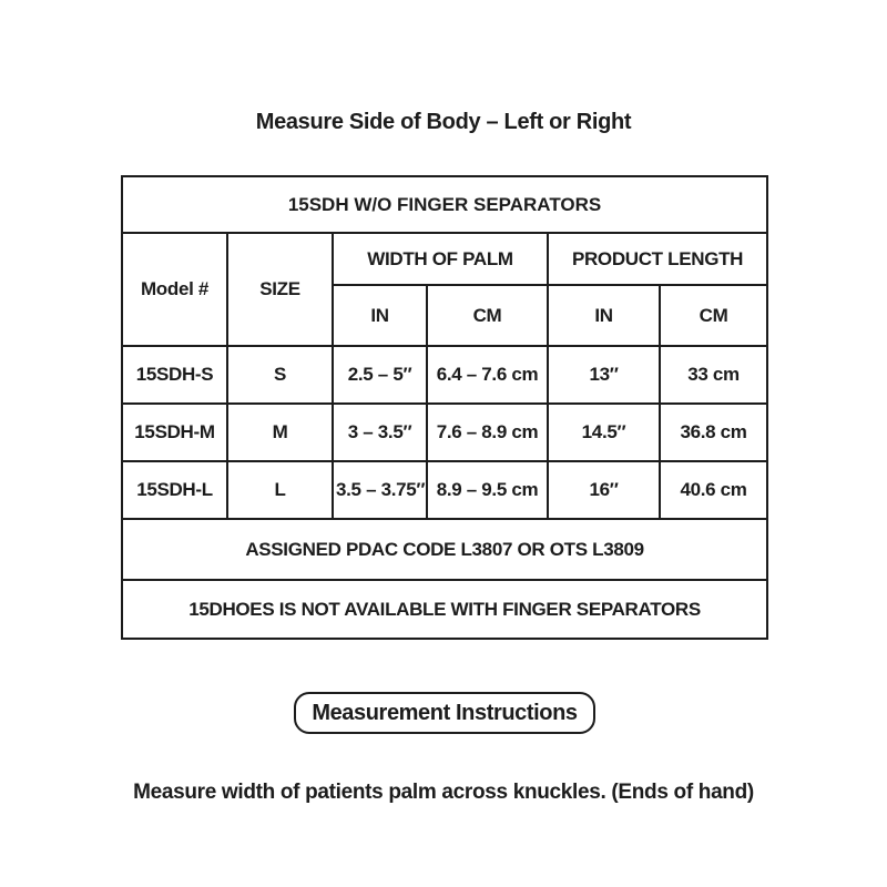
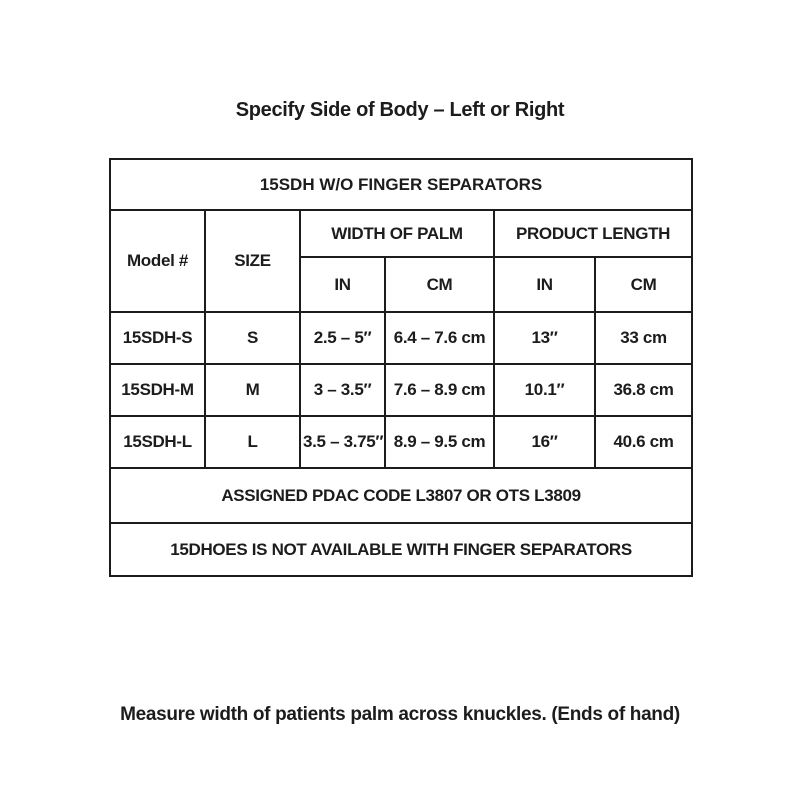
- Measure Side of Body – Left or Right
+ Specify Side of Body – Left or Right
  15SDH W/O FINGER SEPARATORS
  Model #	SIZE	WIDTH OF PALM	PRODUCT LENGTH
  IN	CM	IN	CM
  15SDH-S	S	2.5 – 5″	6.4 – 7.6 cm	13″	33 cm
- 15SDH-M	M	3 – 3.5″	7.6 – 8.9 cm	14.5″	36.8 cm
+ 15SDH-M	M	3 – 3.5″	7.6 – 8.9 cm	10.1″	36.8 cm
  15SDH-L	L	3.5 – 3.75″	8.9 – 9.5 cm	16″	40.6 cm
  ASSIGNED PDAC CODE L3807 OR OTS L3809
  15DHOES IS NOT AVAILABLE WITH FINGER SEPARATORS
- Measurement Instructions
  Measure width of patients palm across knuckles. (Ends of hand)
